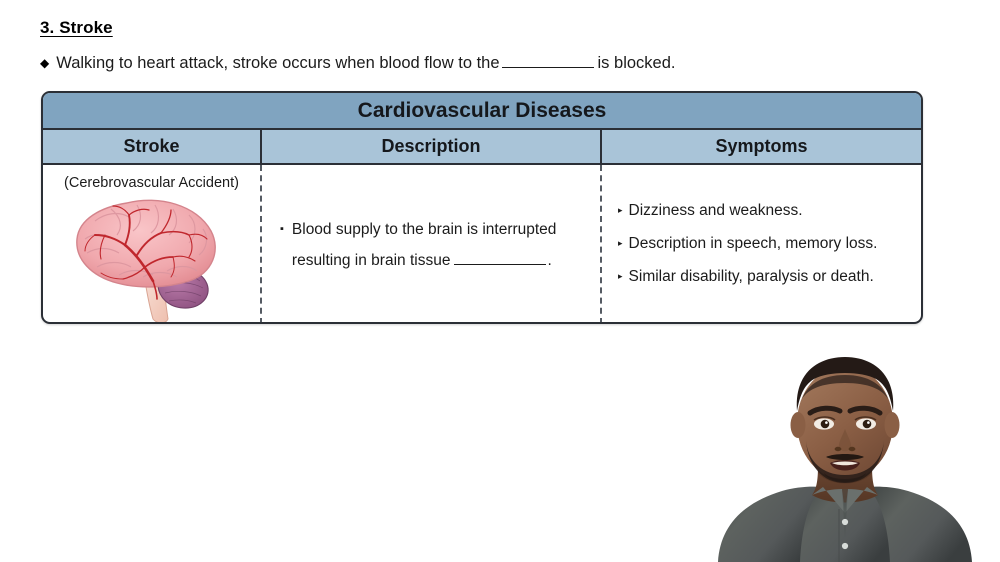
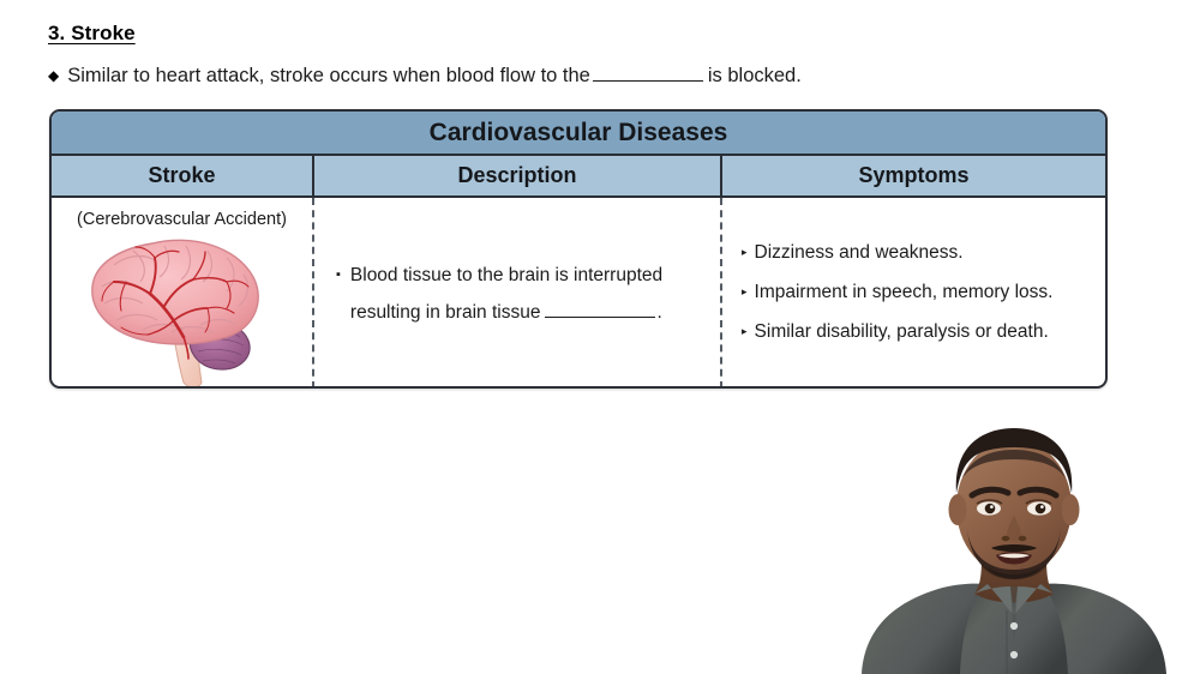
  3. Stroke
  ◆
- Walking to heart attack, stroke occurs when blood flow to the
+ Similar to heart attack, stroke occurs when blood flow to the
  is blocked.
  Cardiovascular Diseases
  Stroke
  Description
  Symptoms
  (Cerebrovascular Accident)
  ▪
- Blood supply to the brain is interrupted resulting in brain tissue .
+ Blood tissue to the brain is interrupted resulting in brain tissue .
  ▸
  Dizziness and weakness.
  ▸
- Description in speech, memory loss.
+ Impairment in speech, memory loss.
  ▸
  Similar disability, paralysis or death.
